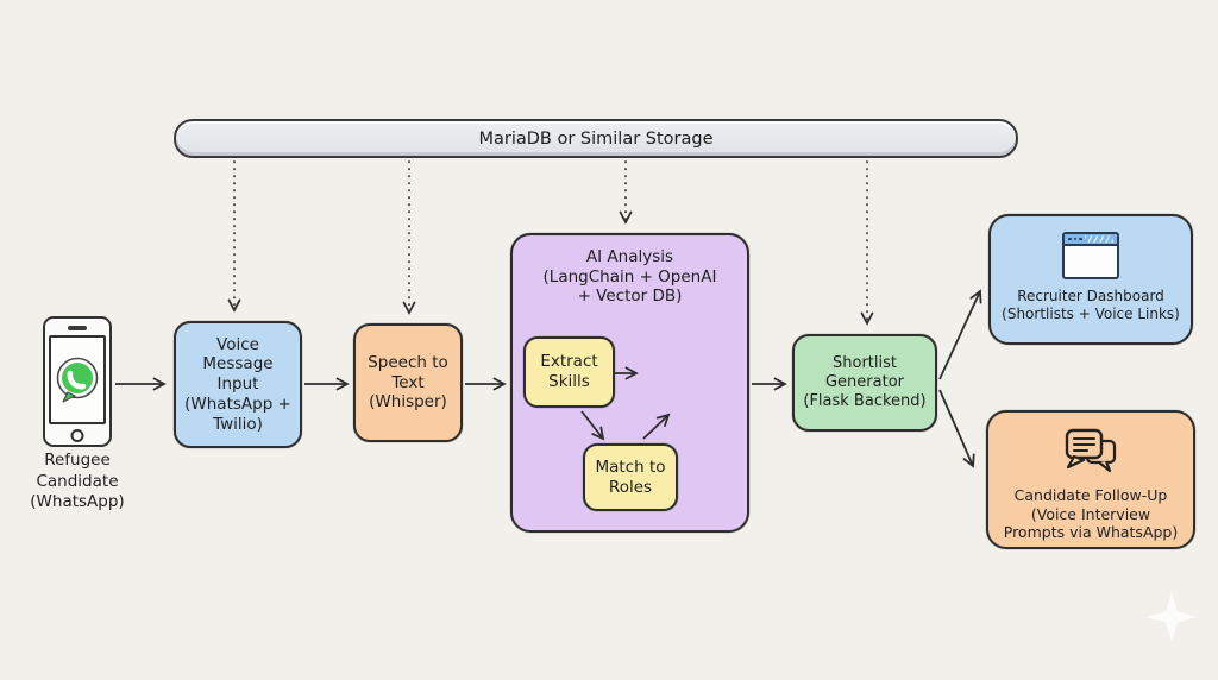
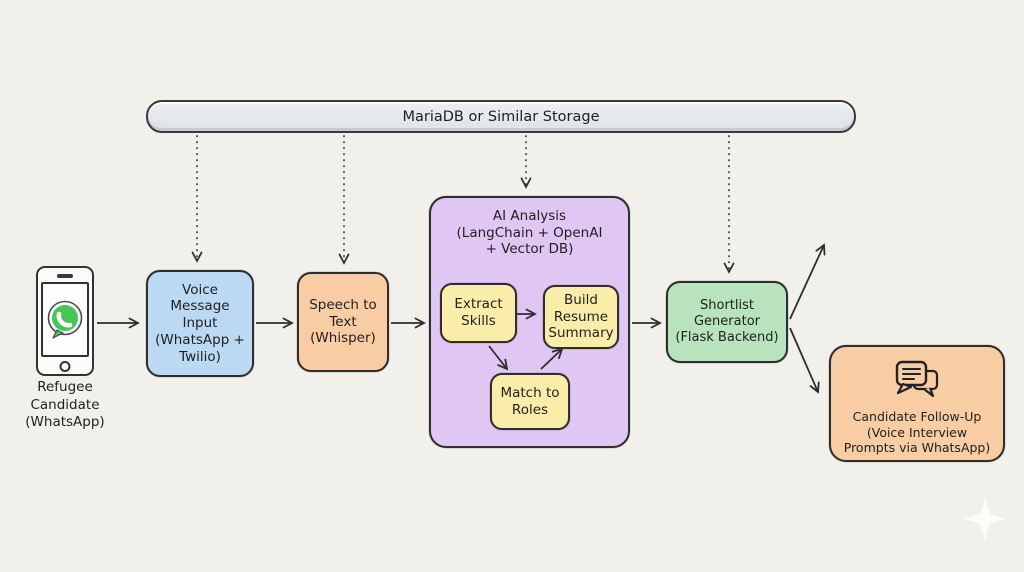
  MariaDB or Similar Storage
  Refugee
  Candidate
  (WhatsApp)
  Voice
  Message
  Input
  (WhatsApp +
  Twilio)
  Speech to
  Text
  (Whisper)
  AI Analysis
  (LangChain + OpenAI
  + Vector DB)
  Extract
  Skills
+ Build
+ Resume
+ Summary
  Match to
  Roles
  Shortlist
  Generator
  (Flask Backend)
- Recruiter Dashboard
- (Shortlists + Voice Links)
  Candidate Follow-Up
  (Voice Interview
  Prompts via WhatsApp)
